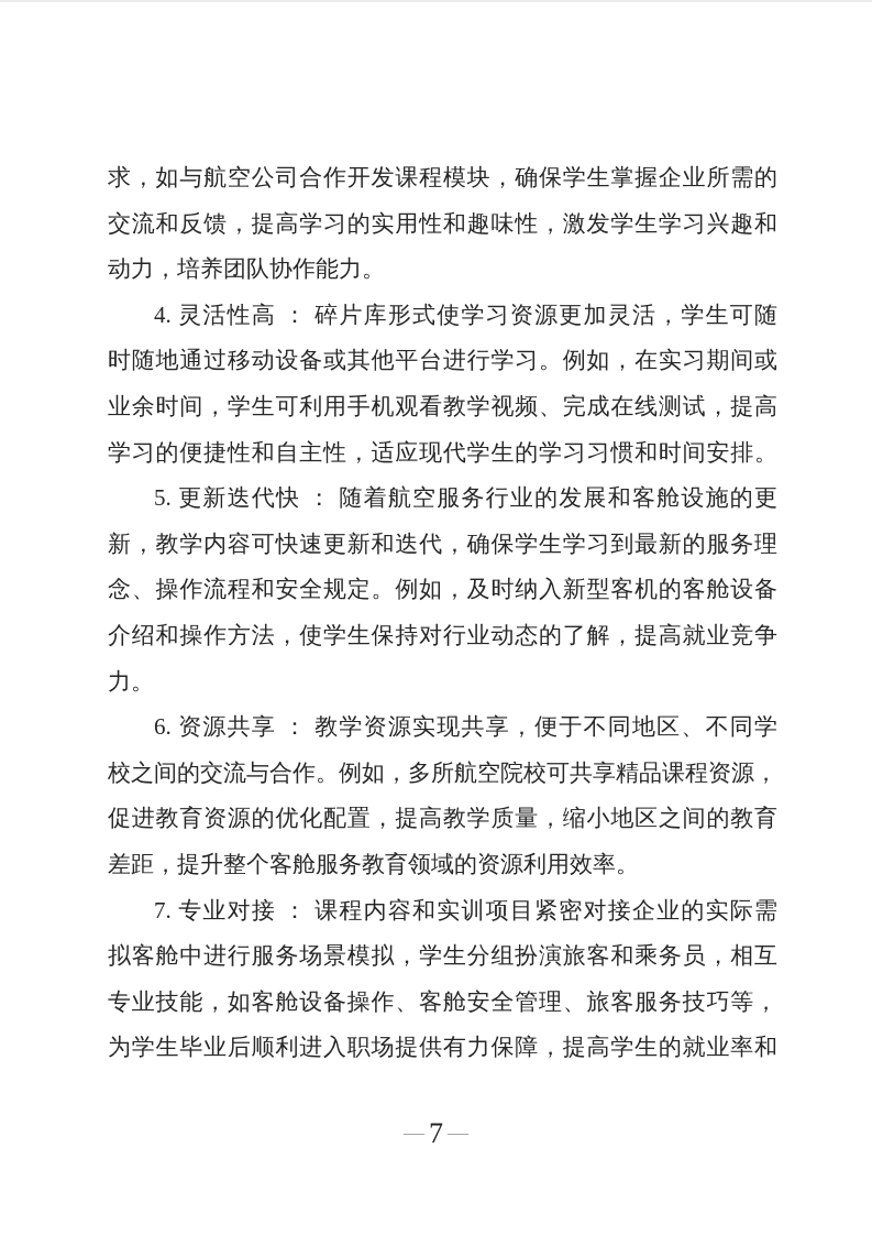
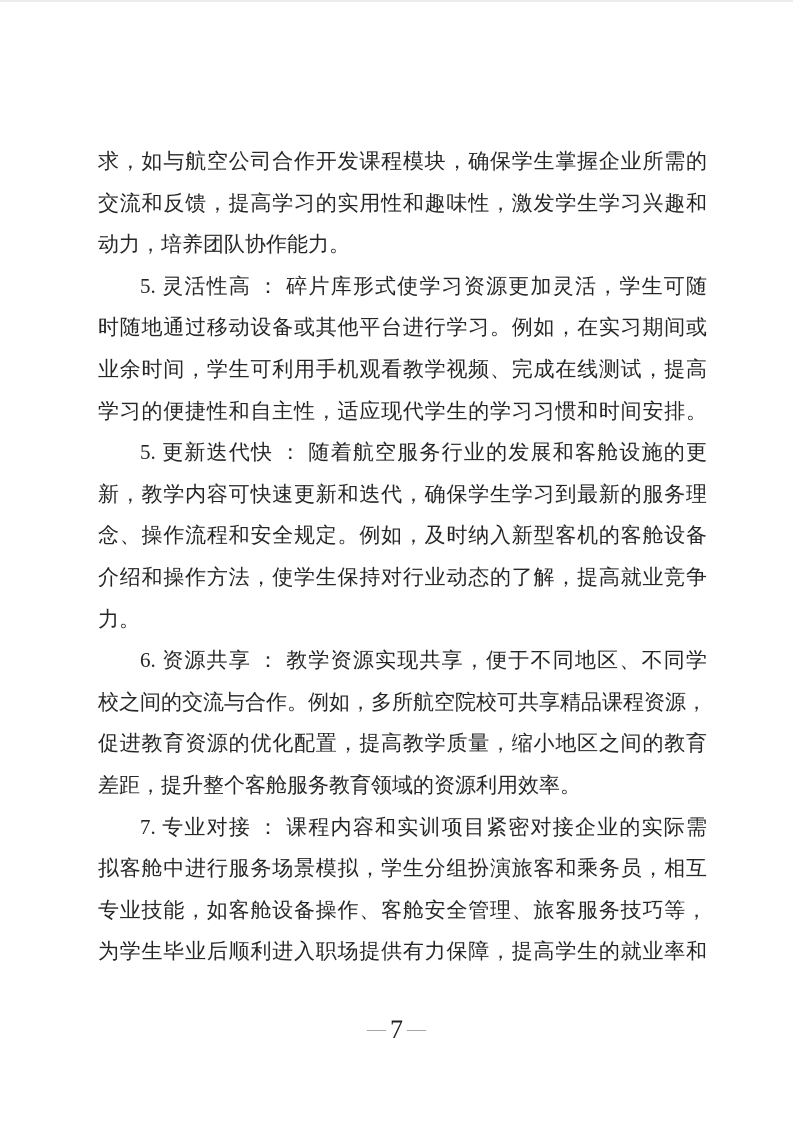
  求，如与航空公司合作开发课程模块，确保学生掌握企业所需的
  交流和反馈，提高学习的实用性和趣味性，激发学生学习兴趣和
  动力，培养团队协作能力。
- 4. 灵活性高 ： 碎片库形式使学习资源更加灵活，学生可随
+ 5. 灵活性高 ： 碎片库形式使学习资源更加灵活，学生可随
  时随地通过移动设备或其他平台进行学习。例如，在实习期间或
  业余时间，学生可利用手机观看教学视频、完成在线测试，提高
  学习的便捷性和自主性，适应现代学生的学习习惯和时间安排。
  5. 更新迭代快 ： 随着航空服务行业的发展和客舱设施的更
  新，教学内容可快速更新和迭代，确保学生学习到最新的服务理
  念、操作流程和安全规定。例如，及时纳入新型客机的客舱设备
  介绍和操作方法，使学生保持对行业动态的了解，提高就业竞争
  力。
  6. 资源共享 ： 教学资源实现共享，便于不同地区、不同学
  校之间的交流与合作。例如，多所航空院校可共享精品课程资源，
  促进教育资源的优化配置，提高教学质量，缩小地区之间的教育
  差距，提升整个客舱服务教育领域的资源利用效率。
  7. 专业对接 ： 课程内容和实训项目紧密对接企业的实际需
  拟客舱中进行服务场景模拟，学生分组扮演旅客和乘务员，相互
  专业技能，如客舱设备操作、客舱安全管理、旅客服务技巧等，
  为学生毕业后顺利进入职场提供有力保障，提高学生的就业率和
  — 7 —
